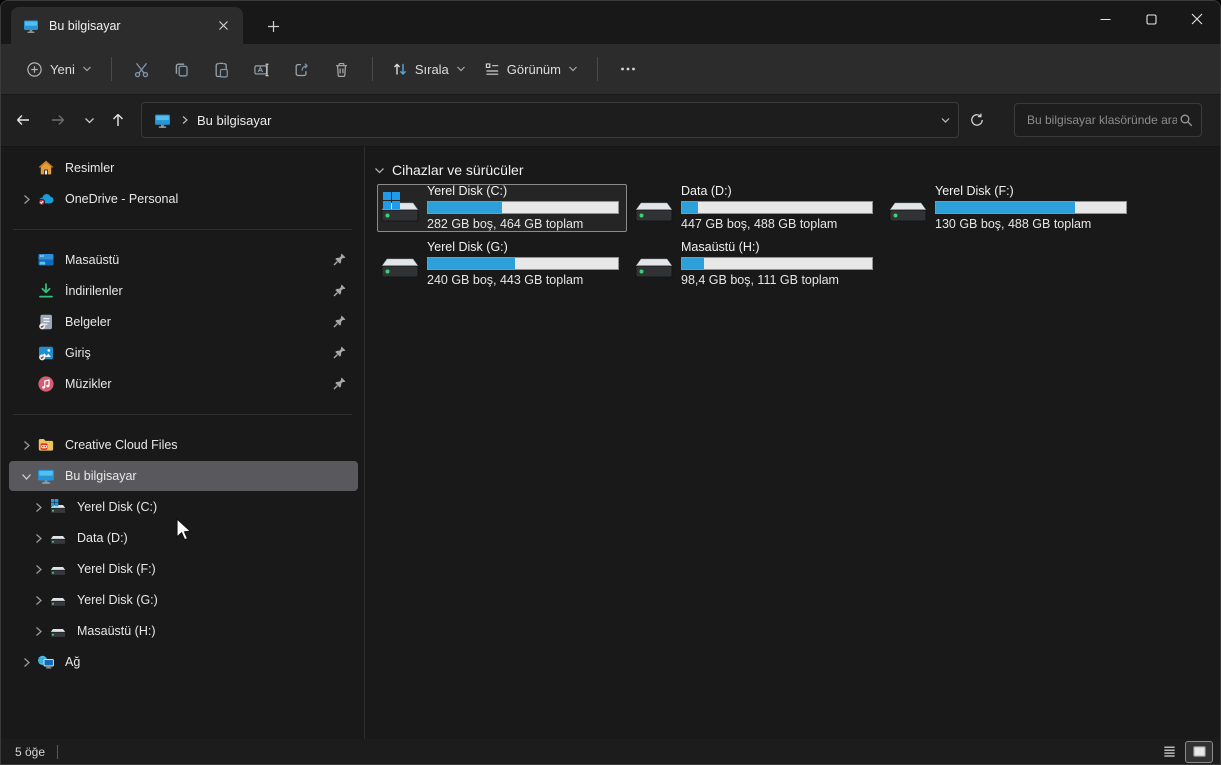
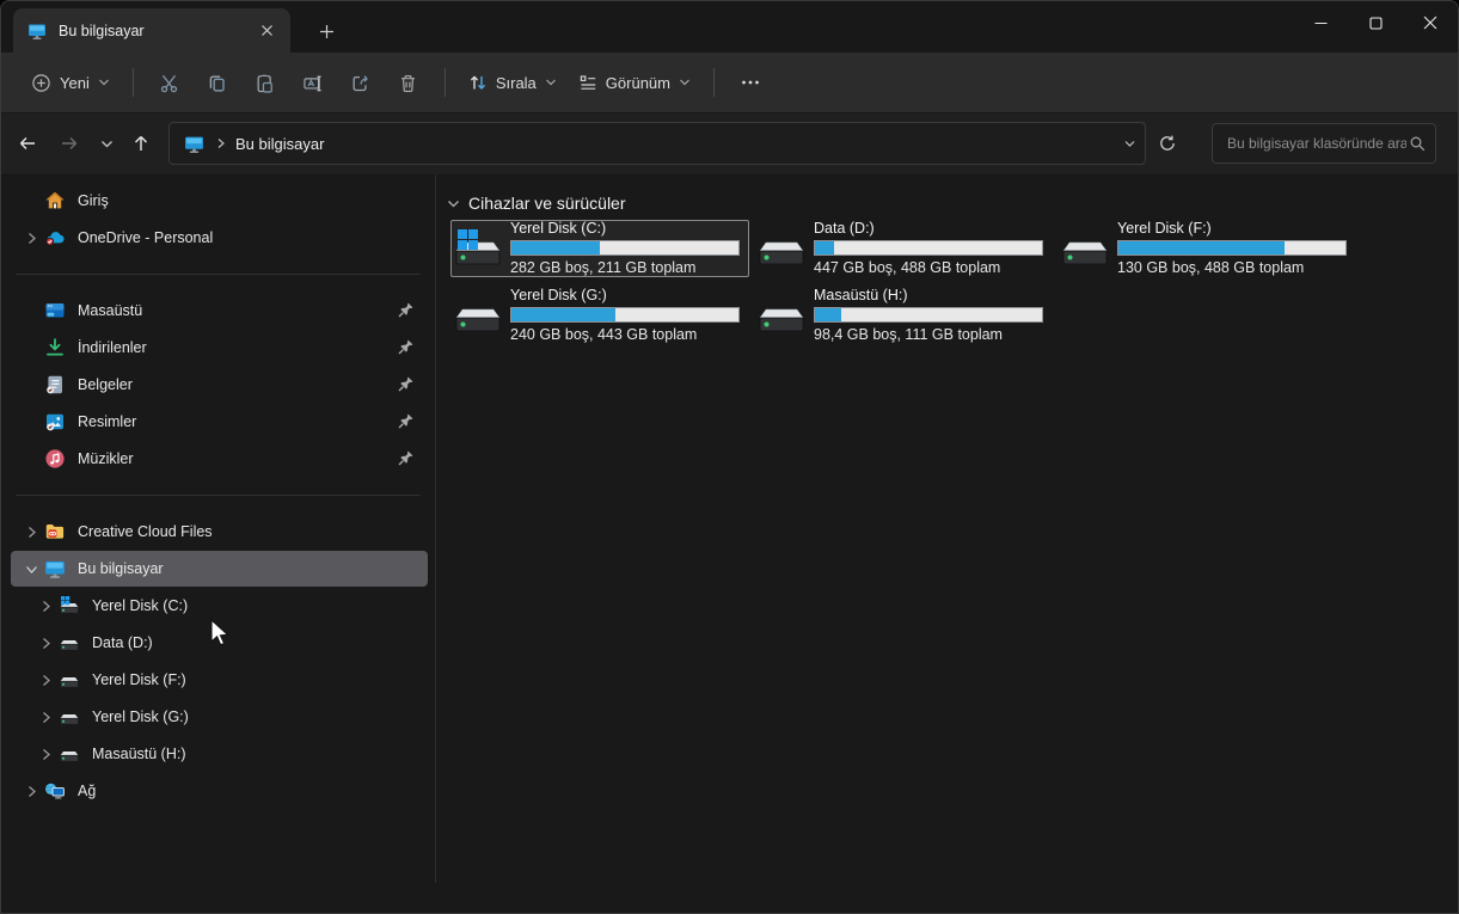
  Bu bilgisayar
  Yeni
  Sırala
  Görünüm
  Bu bilgisayar
  Bu bilgisayar klasöründe ara
- Resimler
+ Giriş
  OneDrive - Personal
  Masaüstü
  İndirilenler
  Belgeler
- Giriş
+ Resimler
  Müzikler
  Creative Cloud Files
  Bu bilgisayar
  Yerel Disk (C:)
  Data (D:)
  Yerel Disk (F:)
  Yerel Disk (G:)
  Masaüstü (H:)
  Ağ
  Cihazlar ve sürücüler
  Yerel Disk (C:)
- 282 GB boş, 464 GB toplam
+ 282 GB boş, 211 GB toplam
  Data (D:)
  447 GB boş, 488 GB toplam
  Yerel Disk (F:)
  130 GB boş, 488 GB toplam
  Yerel Disk (G:)
  240 GB boş, 443 GB toplam
  Masaüstü (H:)
  98,4 GB boş, 111 GB toplam
- 5 öğe
